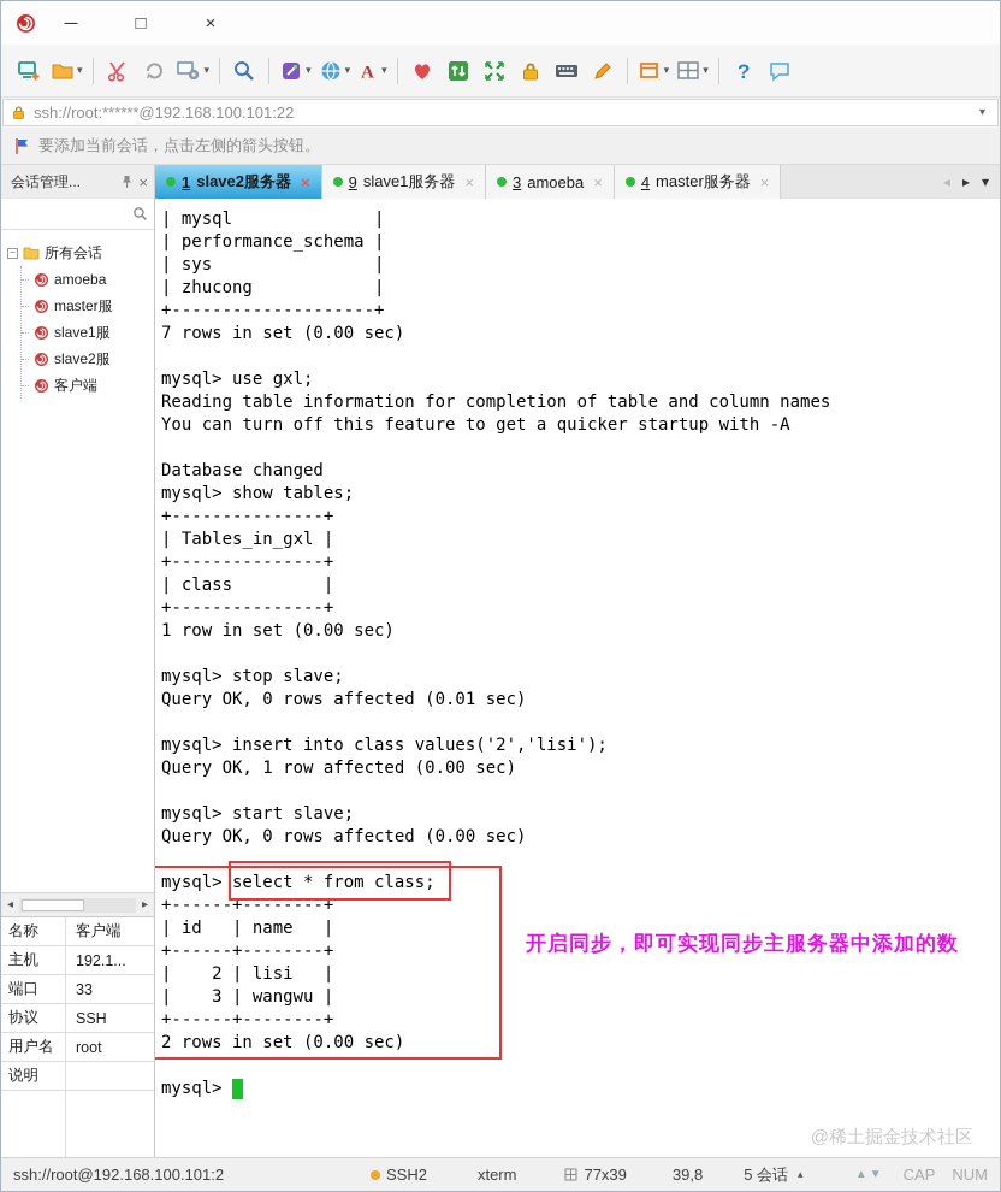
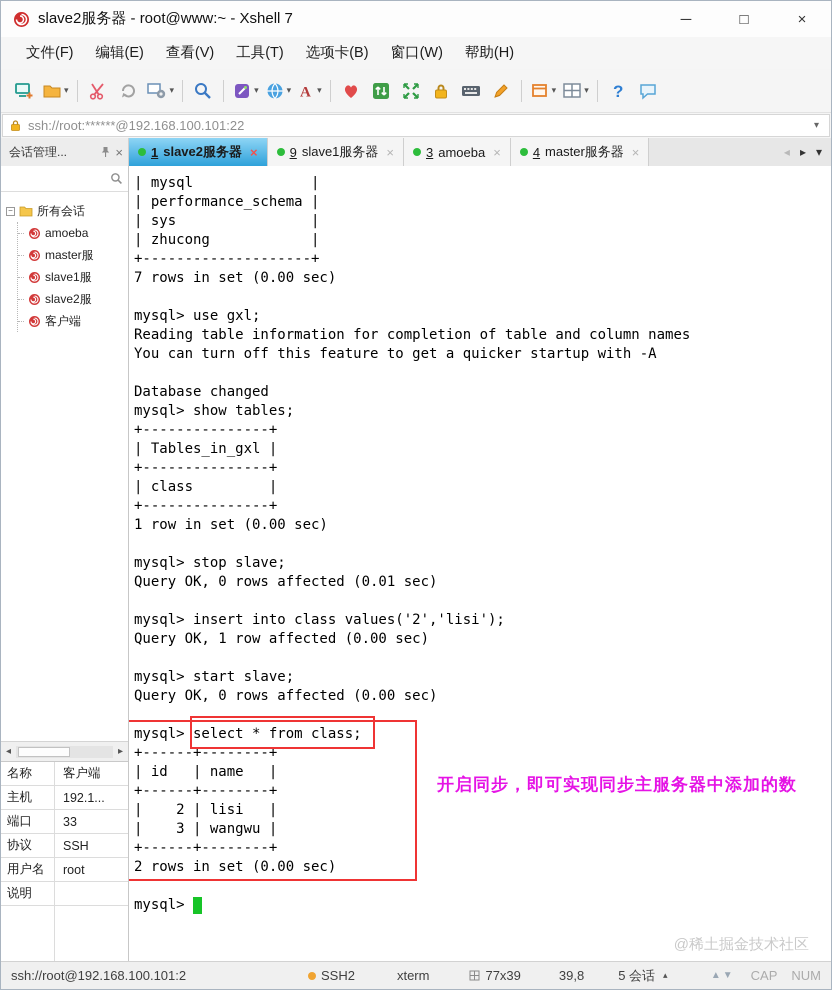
+ slave2服务器 - root@www:~ - Xshell 7
  ─
  □
  ×
+ 文件(F)
+ 编辑(E)
+ 查看(V)
+ 工具(T)
+ 选项卡(B)
+ 窗口(W)
+ 帮助(H)
  ▾
  ▾
  ▾
  ▾
  A
  ▾
  ▾
  ▾
  ?
  ssh://root:******@192.168.100.101:22
  ▾
- 要添加当前会话，点击左侧的箭头按钮。
  会话管理...
  ×
  1
  slave2服务器
  ×
  9
  slave1服务器
  ×
  3
  amoeba
  ×
  4
  master服务器
  ×
  ◂
  ▸
  ▾
  −
  所有会话
  amoeba
  master服
  slave1服
  slave2服
  客户端
  ◂
  ▸
  名称
  客户端
  主机
  192.1...
  端口
  33
  协议
  SSH
  用户名
  root
  说明
  | mysql |
  | performance_schema |
  | sys |
  | zhucong |
  +--------------------+
  7 rows in set (0.00 sec)
  mysql> use gxl;
  Reading table information for completion of table and column names
  You can turn off this feature to get a quicker startup with -A
  Database changed
  mysql> show tables;
  +---------------+
  | Tables_in_gxl |
  +---------------+
  | class |
  +---------------+
  1 row in set (0.00 sec)
  mysql> stop slave;
  Query OK, 0 rows affected (0.01 sec)
  mysql> insert into class values('2','lisi');
  Query OK, 1 row affected (0.00 sec)
  mysql> start slave;
  Query OK, 0 rows affected (0.00 sec)
  mysql> select * from class;
  +------+--------+
  | id | name |
  +------+--------+
  | 2 | lisi |
  | 3 | wangwu |
  +------+--------+
  2 rows in set (0.00 sec)
  mysql>
  开启同步，即可实现同步主服务器中添加的数
  @稀土掘金技术社区
  ssh://root@192.168.100.101:2
  SSH2
  xterm
  77x39
  39,8
  5 会话
  ▴
  ▲▼
  CAP
  NUM
